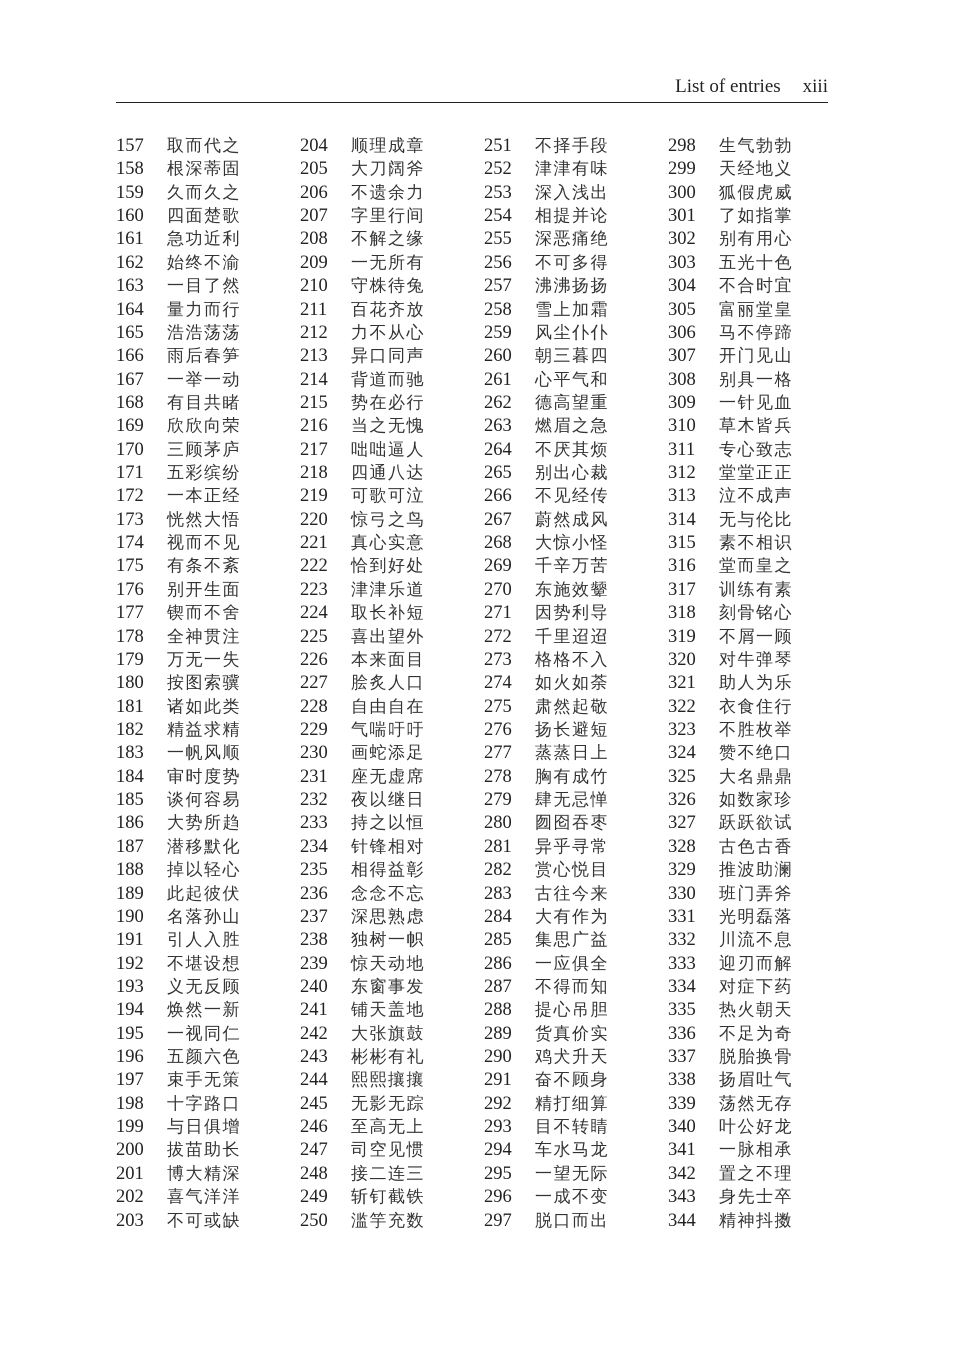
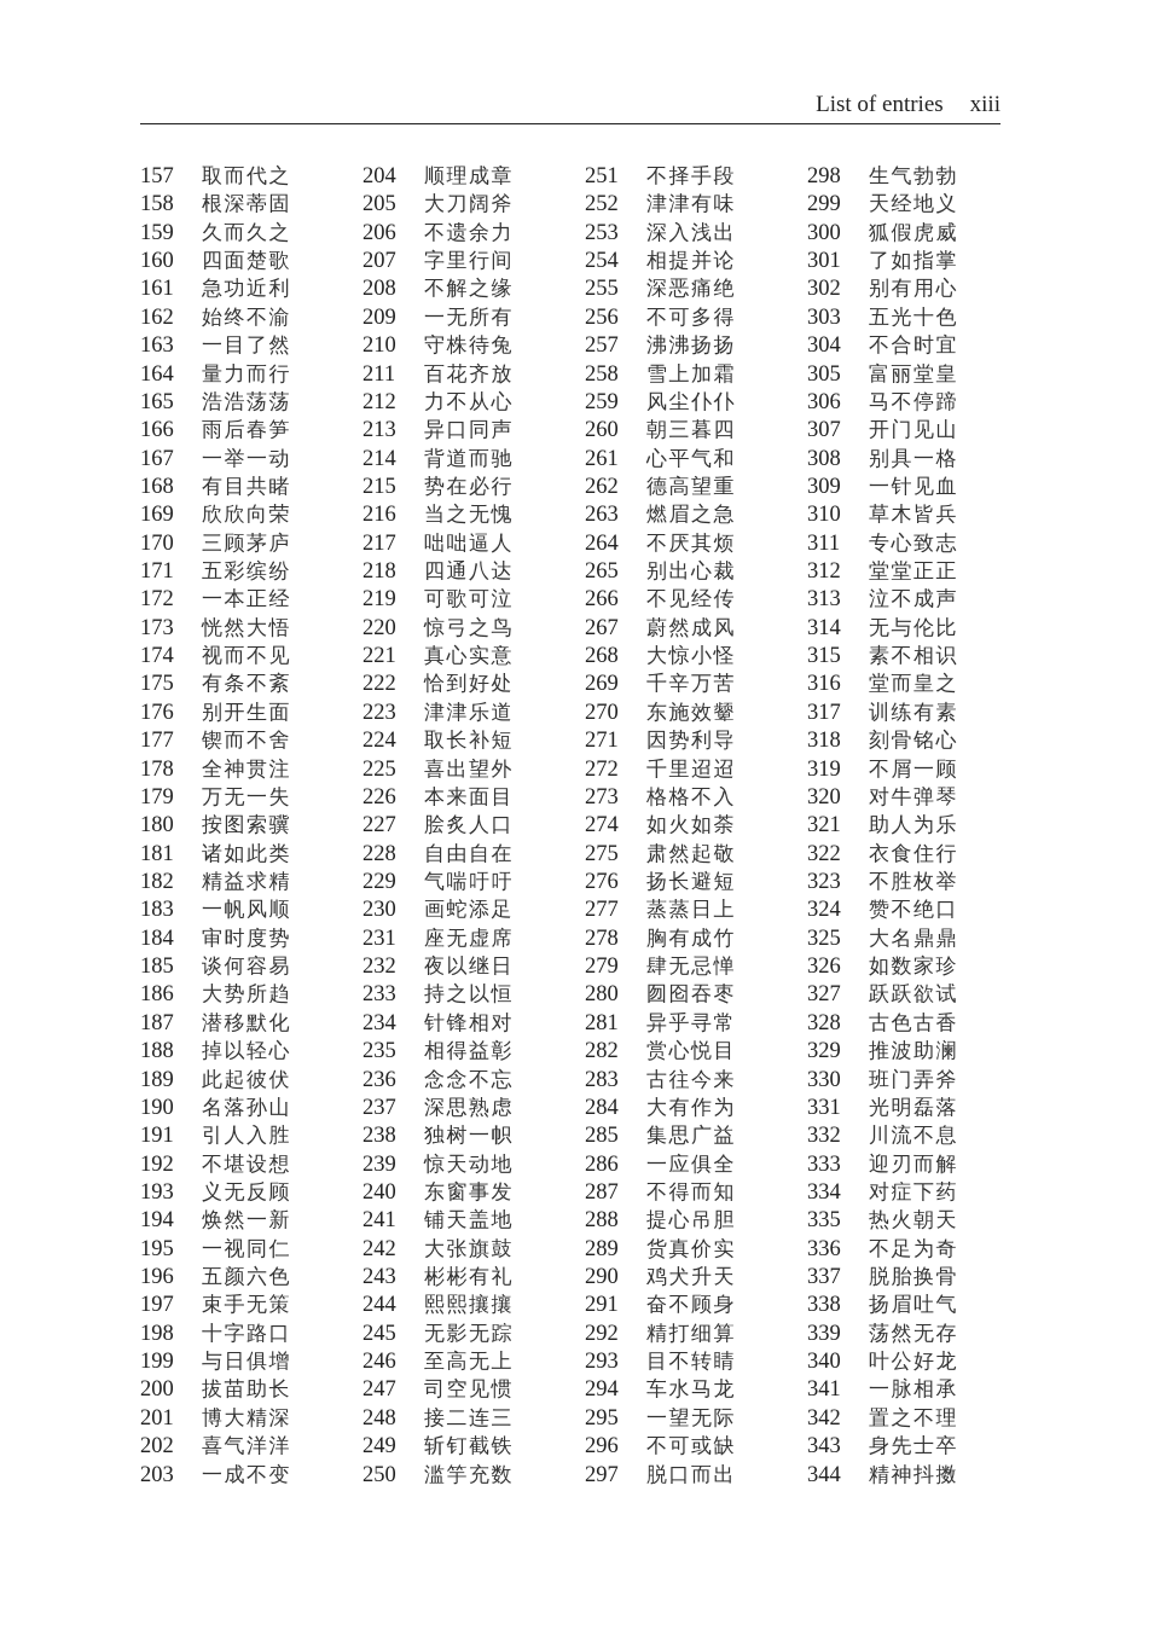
  List of entries xiii
  157 取而代之
  158 根深蒂固
  159 久而久之
  160 四面楚歌
  161 急功近利
  162 始终不渝
  163 一目了然
  164 量力而行
  165 浩浩荡荡
  166 雨后春笋
  167 一举一动
  168 有目共睹
  169 欣欣向荣
  170 三顾茅庐
  171 五彩缤纷
  172 一本正经
  173 恍然大悟
  174 视而不见
  175 有条不紊
  176 别开生面
  177 锲而不舍
  178 全神贯注
  179 万无一失
  180 按图索骥
  181 诸如此类
  182 精益求精
  183 一帆风顺
  184 审时度势
  185 谈何容易
  186 大势所趋
  187 潜移默化
  188 掉以轻心
  189 此起彼伏
  190 名落孙山
  191 引人入胜
  192 不堪设想
  193 义无反顾
  194 焕然一新
  195 一视同仁
  196 五颜六色
  197 束手无策
  198 十字路口
  199 与日俱增
  200 拔苗助长
  201 博大精深
  202 喜气洋洋
- 203 不可或缺
+ 203 一成不变
  204 顺理成章
  205 大刀阔斧
  206 不遗余力
  207 字里行间
  208 不解之缘
  209 一无所有
  210 守株待兔
  211 百花齐放
  212 力不从心
  213 异口同声
  214 背道而驰
  215 势在必行
  216 当之无愧
  217 咄咄逼人
  218 四通八达
  219 可歌可泣
  220 惊弓之鸟
  221 真心实意
  222 恰到好处
  223 津津乐道
  224 取长补短
  225 喜出望外
  226 本来面目
  227 脍炙人口
  228 自由自在
  229 气喘吁吁
  230 画蛇添足
  231 座无虚席
  232 夜以继日
  233 持之以恒
  234 针锋相对
  235 相得益彰
  236 念念不忘
  237 深思熟虑
  238 独树一帜
  239 惊天动地
  240 东窗事发
  241 铺天盖地
  242 大张旗鼓
  243 彬彬有礼
  244 熙熙攘攘
  245 无影无踪
  246 至高无上
  247 司空见惯
  248 接二连三
  249 斩钉截铁
  250 滥竽充数
  251 不择手段
  252 津津有味
  253 深入浅出
  254 相提并论
  255 深恶痛绝
  256 不可多得
  257 沸沸扬扬
  258 雪上加霜
  259 风尘仆仆
  260 朝三暮四
  261 心平气和
  262 德高望重
  263 燃眉之急
  264 不厌其烦
  265 别出心裁
  266 不见经传
  267 蔚然成风
  268 大惊小怪
  269 千辛万苦
  270 东施效颦
  271 因势利导
  272 千里迢迢
  273 格格不入
  274 如火如荼
  275 肃然起敬
  276 扬长避短
  277 蒸蒸日上
  278 胸有成竹
  279 肆无忌惮
  280 囫囵吞枣
  281 异乎寻常
  282 赏心悦目
  283 古往今来
  284 大有作为
  285 集思广益
  286 一应俱全
  287 不得而知
  288 提心吊胆
  289 货真价实
  290 鸡犬升天
  291 奋不顾身
  292 精打细算
  293 目不转睛
  294 车水马龙
  295 一望无际
- 296 一成不变
+ 296 不可或缺
  297 脱口而出
  298 生气勃勃
  299 天经地义
  300 狐假虎威
  301 了如指掌
  302 别有用心
  303 五光十色
  304 不合时宜
  305 富丽堂皇
  306 马不停蹄
  307 开门见山
  308 别具一格
  309 一针见血
  310 草木皆兵
  311 专心致志
  312 堂堂正正
  313 泣不成声
  314 无与伦比
  315 素不相识
  316 堂而皇之
  317 训练有素
  318 刻骨铭心
  319 不屑一顾
  320 对牛弹琴
  321 助人为乐
  322 衣食住行
  323 不胜枚举
  324 赞不绝口
  325 大名鼎鼎
  326 如数家珍
  327 跃跃欲试
  328 古色古香
  329 推波助澜
  330 班门弄斧
  331 光明磊落
  332 川流不息
  333 迎刃而解
  334 对症下药
  335 热火朝天
  336 不足为奇
  337 脱胎换骨
  338 扬眉吐气
  339 荡然无存
  340 叶公好龙
  341 一脉相承
  342 置之不理
  343 身先士卒
  344 精神抖擞
